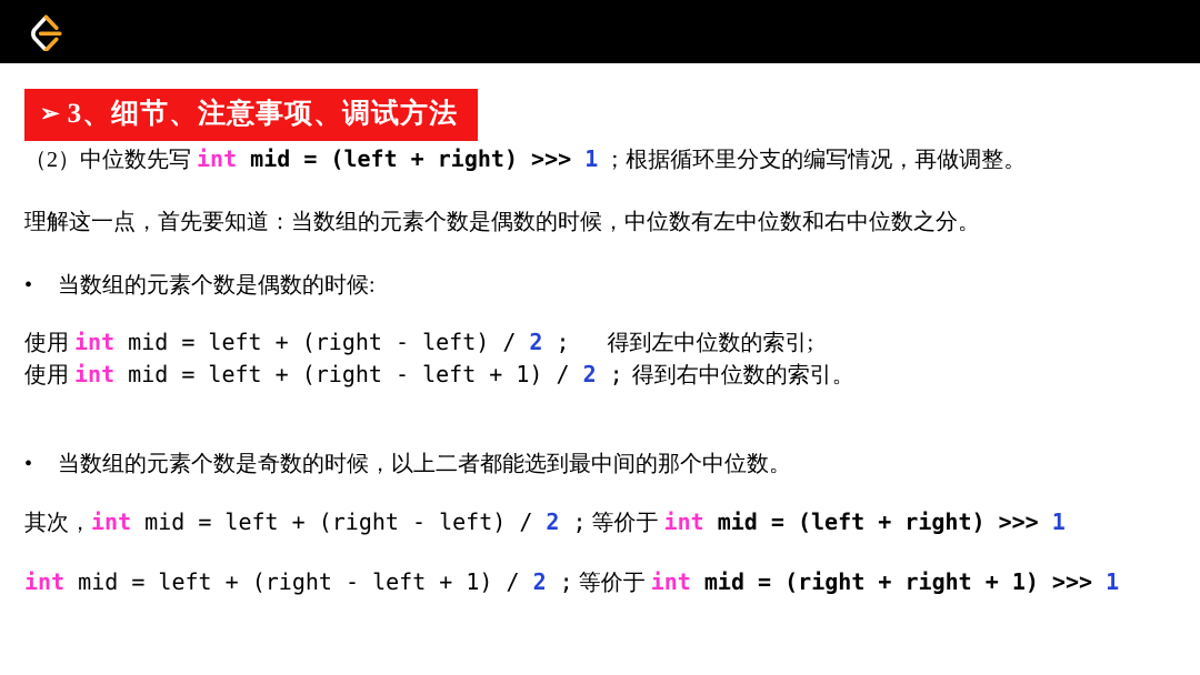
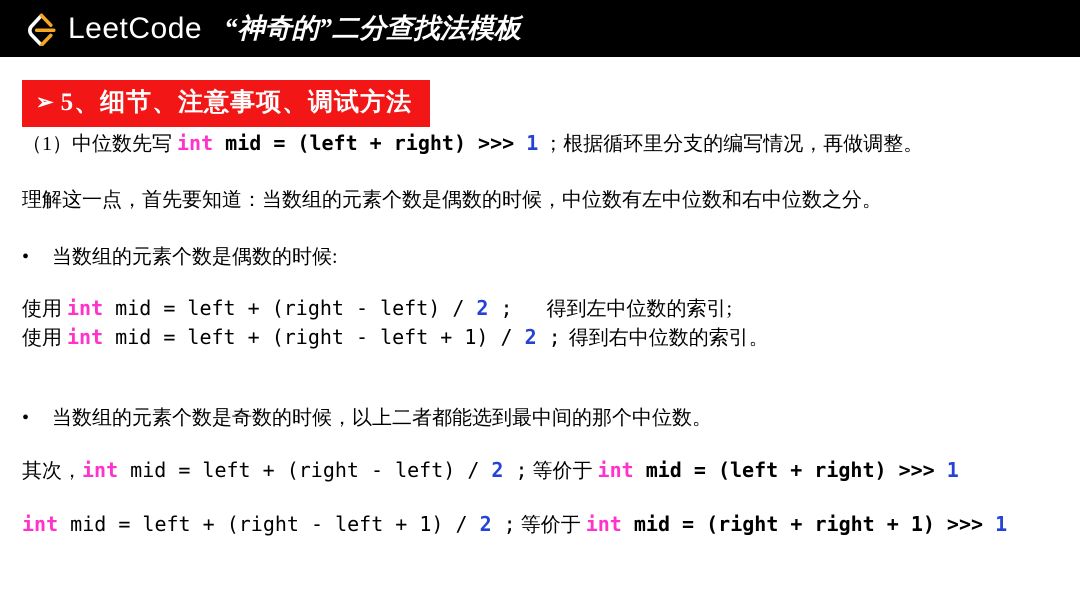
+ LeetCode
+ “神奇的”二分查找法模板
- ➢ 3、细节、注意事项、调试方法
+ ➢ 5、细节、注意事项、调试方法
- （2）中位数先写 int mid = (left + right) >>> 1 ；根据循环里分支的编写情况，再做调整。
+ （1）中位数先写 int mid = (left + right) >>> 1 ；根据循环里分支的编写情况，再做调整。
  理解这一点，首先要知道：当数组的元素个数是偶数的时候，中位数有左中位数和右中位数之分。
  • 当数组的元素个数是偶数的时候:
  使用 int mid = left + (right - left) / 2 ; 得到左中位数的索引;
  使用 int mid = left + (right - left + 1) / 2 ; 得到右中位数的索引。
  • 当数组的元素个数是奇数的时候，以上二者都能选到最中间的那个中位数。
  其次，int mid = left + (right - left) / 2 ; 等价于 int mid = (left + right) >>> 1
  int mid = left + (right - left + 1) / 2 ; 等价于 int mid = (right + right + 1) >>> 1
